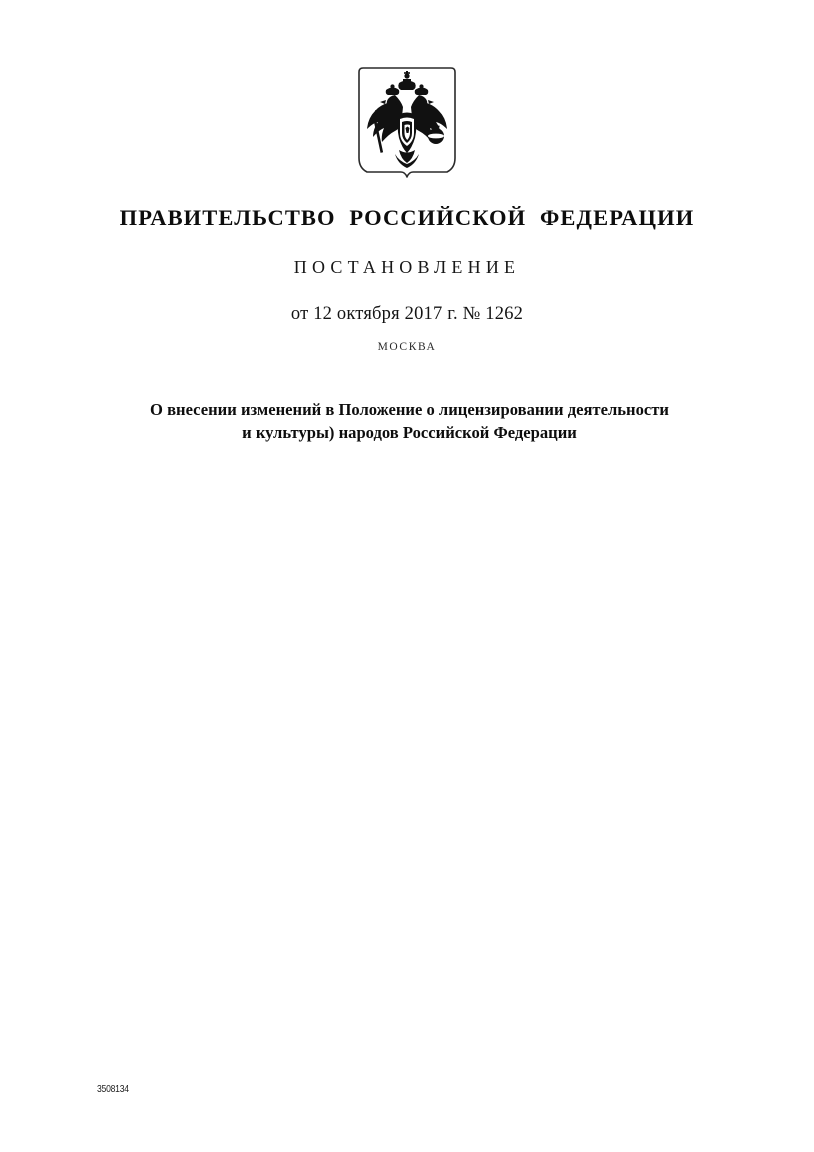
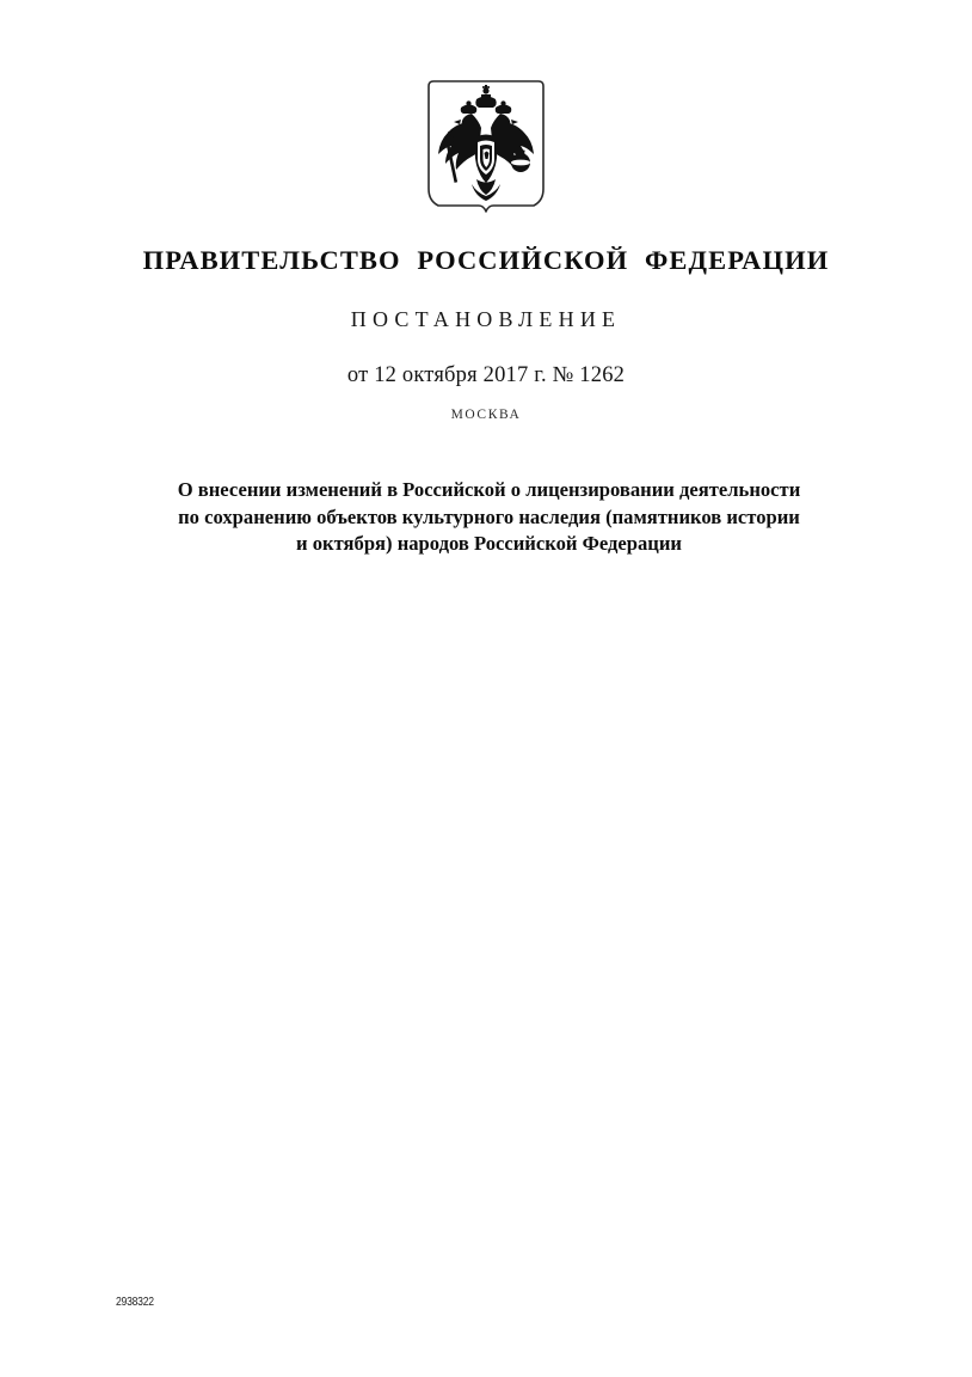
  ПРАВИТЕЛЬСТВО РОССИЙСКОЙ ФЕДЕРАЦИИ
  ПОСТАНОВЛЕНИЕ
  от 12 октября 2017 г. № 1262
  МОСКВА
- О внесении изменений в Положение о лицензировании деятельности
+ О внесении изменений в Российской о лицензировании деятельности
+ по сохранению объектов культурного наследия (памятников истории
- и культуры) народов Российской Федерации
+ и октября) народов Российской Федерации
- 3508134
+ 2938322
